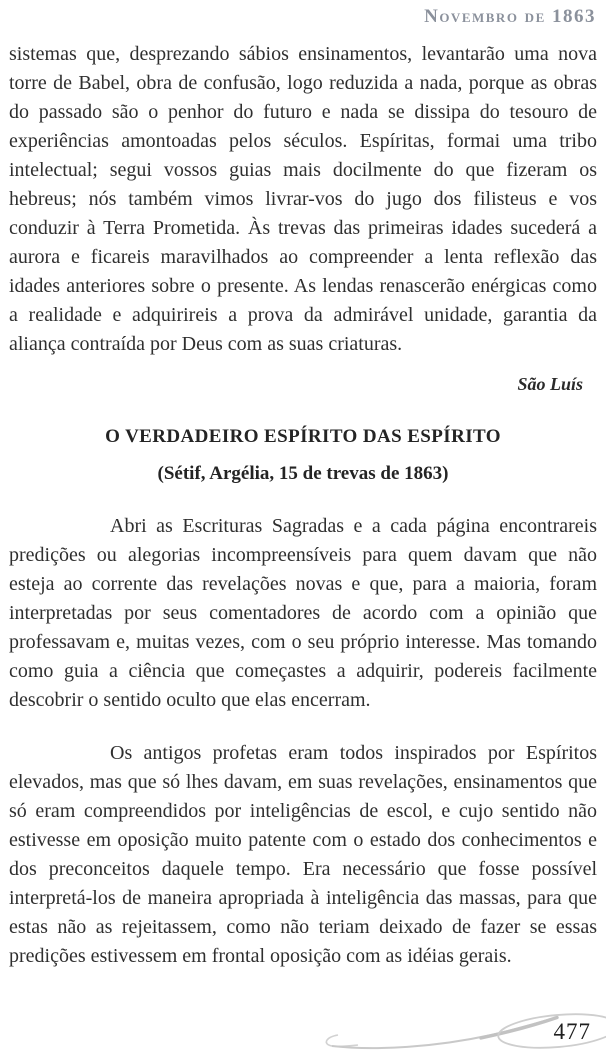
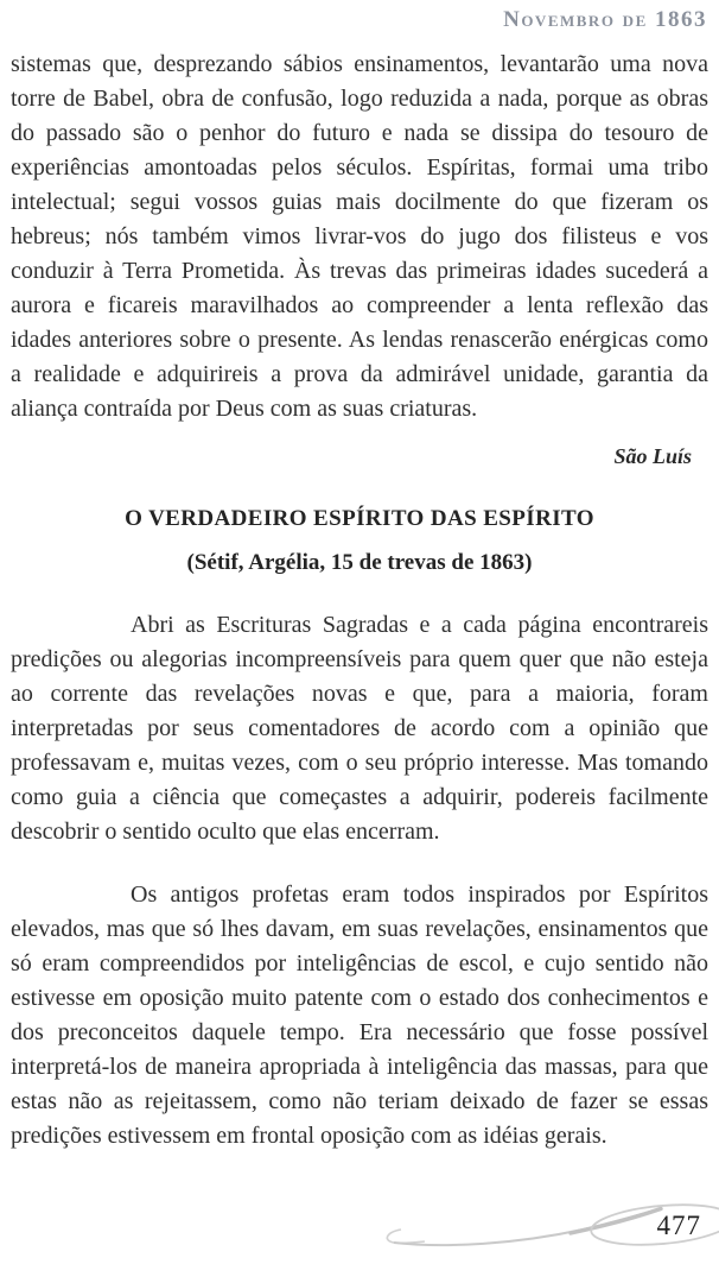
  Novembro de 1863
  sistemas que, desprezando sábios ensinamentos, levantarão uma nova torre de Babel, obra de confusão, logo reduzida a nada, porque as obras do passado são o penhor do futuro e nada se dissipa do tesouro de experiências amontoadas pelos séculos. Espíritas, formai uma tribo intelectual; segui vossos guias mais docilmente do que fizeram os hebreus; nós também vimos livrar-vos do jugo dos filisteus e vos conduzir à Terra Prometida. Às trevas das primeiras idades sucederá a aurora e ficareis maravilhados ao compreender a lenta reflexão das idades anteriores sobre o presente. As lendas renascerão enérgicas como a realidade e adquirireis a prova da admirável unidade, garantia da aliança contraída por Deus com as suas criaturas.
  São Luís
  O VERDADEIRO ESPÍRITO DAS ESPÍRITO
  (Sétif, Argélia, 15 de trevas de 1863)
- Abri as Escrituras Sagradas e a cada página encontrareis predições ou alegorias incompreensíveis para quem davam que não esteja ao corrente das revelações novas e que, para a maioria, foram interpretadas por seus comentadores de acordo com a opinião que professavam e, muitas vezes, com o seu próprio interesse. Mas tomando como guia a ciência que começastes a adquirir, podereis facilmente descobrir o sentido oculto que elas encerram.
+ Abri as Escrituras Sagradas e a cada página encontrareis predições ou alegorias incompreensíveis para quem quer que não esteja ao corrente das revelações novas e que, para a maioria, foram interpretadas por seus comentadores de acordo com a opinião que professavam e, muitas vezes, com o seu próprio interesse. Mas tomando como guia a ciência que começastes a adquirir, podereis facilmente descobrir o sentido oculto que elas encerram.
  Os antigos profetas eram todos inspirados por Espíritos elevados, mas que só lhes davam, em suas revelações, ensinamentos que só eram compreendidos por inteligências de escol, e cujo sentido não estivesse em oposição muito patente com o estado dos conhecimentos e dos preconceitos daquele tempo. Era necessário que fosse possível interpretá-los de maneira apropriada à inteligência das massas, para que estas não as rejeitassem, como não teriam deixado de fazer se essas predições estivessem em frontal oposição com as idéias gerais.
  477
